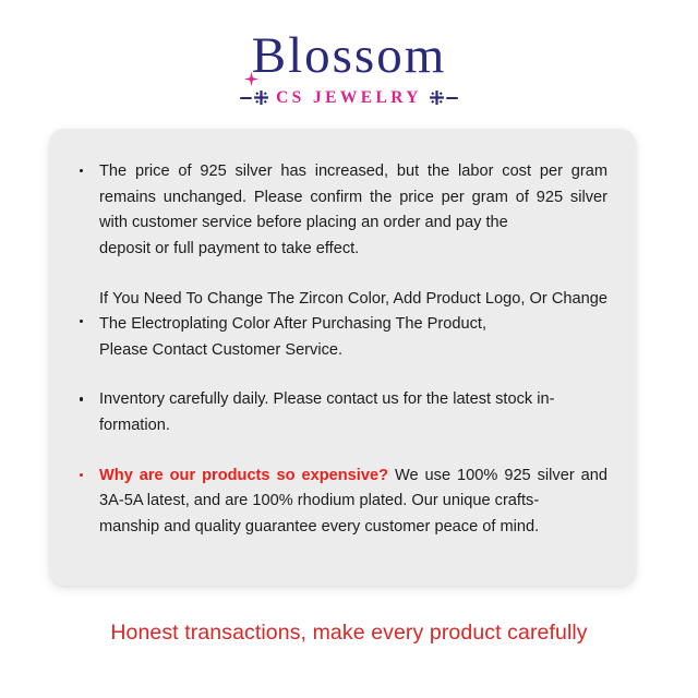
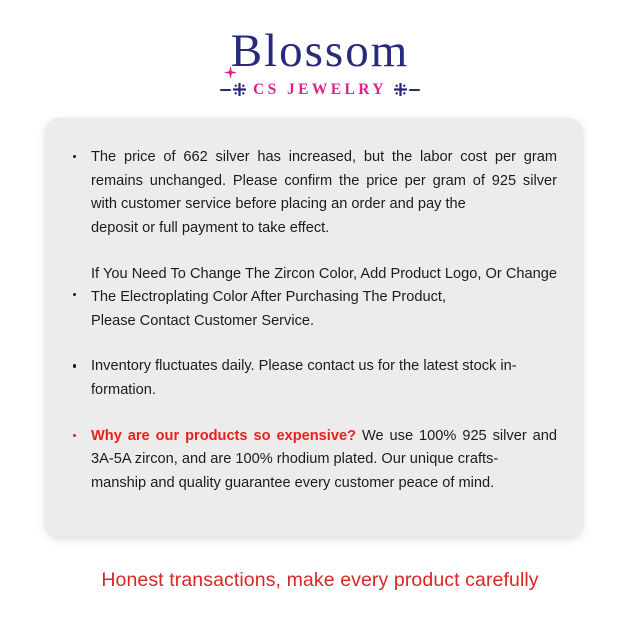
  Blossom
  CS JEWELRY
- The price of 925 silver has increased, but the labor cost per gram remains unchanged. Please confirm the price per gram of 925 silver with customer service before placing an order and pay the
+ The price of 662 silver has increased, but the labor cost per gram remains unchanged. Please confirm the price per gram of 925 silver with customer service before placing an order and pay the
  deposit or full payment to take effect.
  If You Need To Change The Zircon Color, Add Product Logo, Or Change The Electroplating Color After Purchasing The Product,
  Please Contact Customer Service.
- Inventory carefully daily. Please contact us for the latest stock in-
+ Inventory fluctuates daily. Please contact us for the latest stock in-
  formation.
- Why are our products so expensive? We use 100% 925 silver and 3A-5A latest, and are 100% rhodium plated. Our unique crafts-
+ Why are our products so expensive? We use 100% 925 silver and 3A-5A zircon, and are 100% rhodium plated. Our unique crafts-
  manship and quality guarantee every customer peace of mind.
  Honest transactions, make every product carefully
